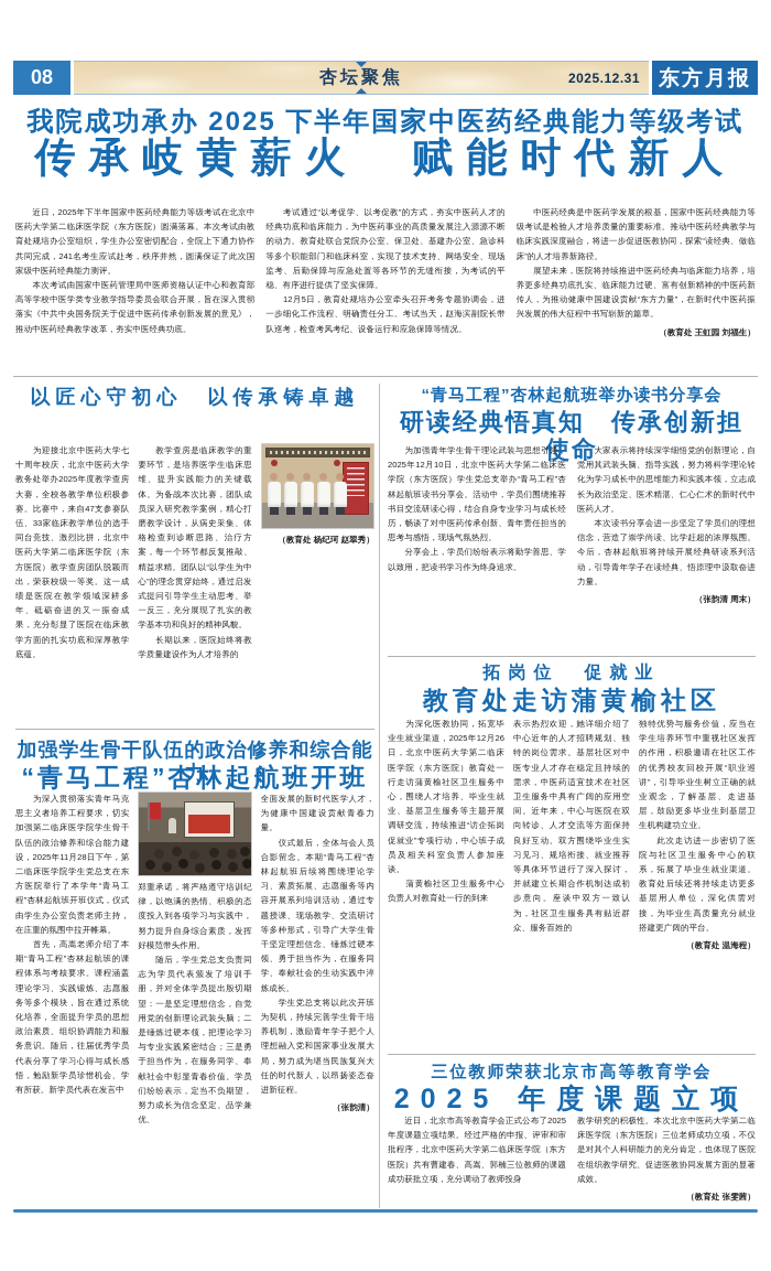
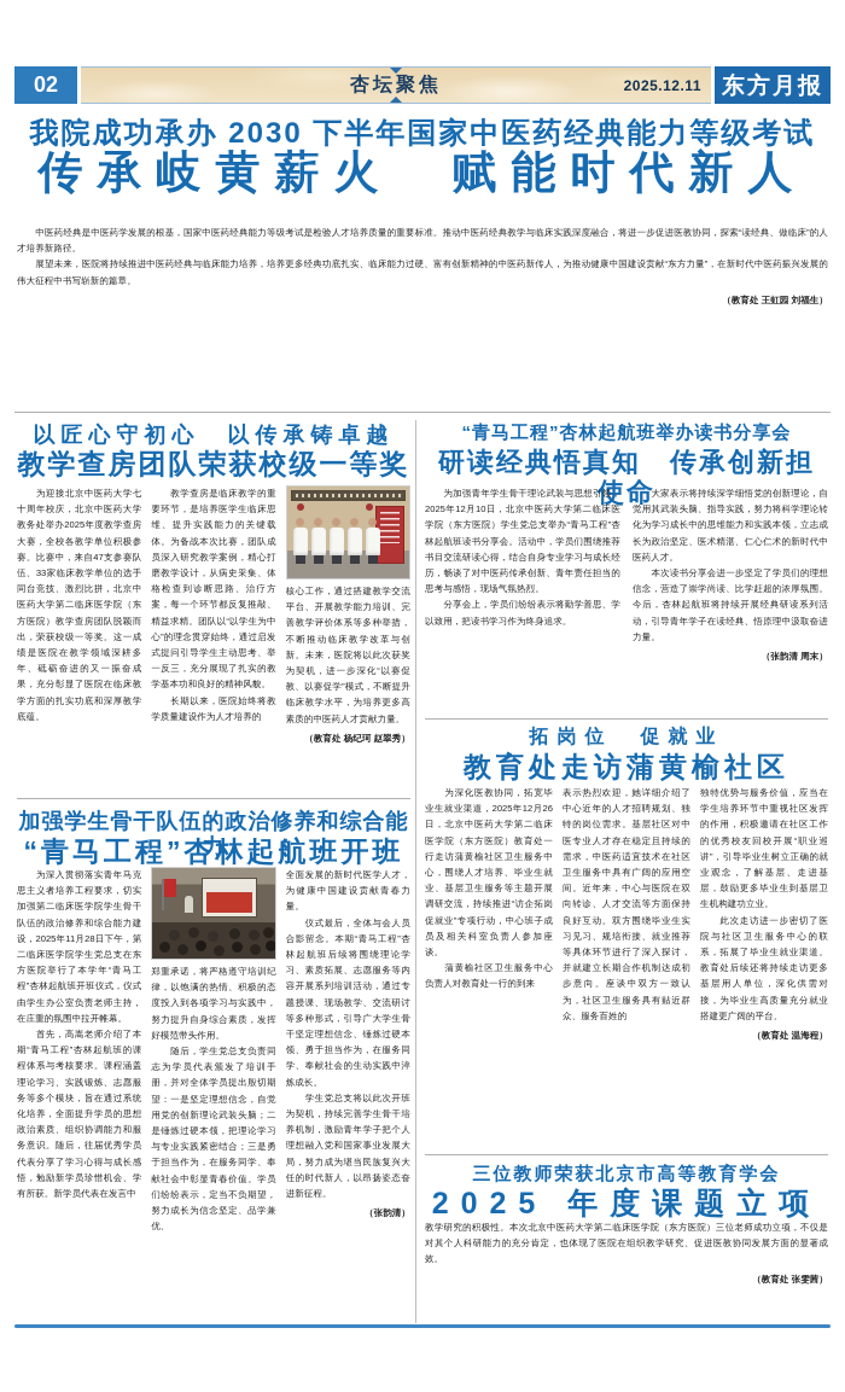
- 08
+ 02
  杏坛聚焦
- 2025.12.31
+ 2025.12.11
  东方月报
- 我院成功承办 2025 下半年国家中医药经典能力等级考试
+ 我院成功承办 2030 下半年国家中医药经典能力等级考试
  传承岐黄薪火 赋能时代新人
- 近日，2025年下半年国家中医药经典能力等级考试在北京中医药大学第二临床医学院（东方医院）圆满落幕。本次考试由教育处规培办公室组织，学生办公室密切配合，全院上下通力协作共同完成，241名考生应试赴考，秩序井然，圆满保证了此次国家级中医药经典能力测评。
- 本次考试由国家中医药管理局中医师资格认证中心和教育部高等学校中医学类专业教学指导委员会联合开展，旨在深入贯彻落实《中共中央国务院关于促进中医药传承创新发展的意见》，推动中医药经典教学改革，夯实中医经典功底。
- 考试通过“以考促学、以考促教”的方式，夯实中医药人才的经典功底和临床能力，为中医药事业的高质量发展注入源源不断的动力。教育处联合党院办公室、保卫处、基建办公室、急诊科等多个职能部门和临床科室，实现了技术支持、网络安全、现场监考、后勤保障与应急处置等各环节的无缝衔接，为考试的平稳、有序进行提供了坚实保障。
- 12月5日，教育处规培办公室牵头召开考务专题协调会，进一步细化工作流程、明确责任分工。考试当天，赵海滨副院长带队巡考，检查考风考纪、设备运行和应急保障等情况。
  中医药经典是中医药学发展的根基，国家中医药经典能力等级考试是检验人才培养质量的重要标准。推动中医药经典教学与临床实践深度融合，将进一步促进医教协同，探索“读经典、做临床”的人才培养新路径。
  展望未来，医院将持续推进中医药经典与临床能力培养，培养更多经典功底扎实、临床能力过硬、富有创新精神的中医药新传人，为推动健康中国建设贡献“东方力量”，在新时代中医药振兴发展的伟大征程中书写崭新的篇章。
  （教育处 王虹园 刘福生）
  以匠心守初心 以传承铸卓越
+ 教学查房团队荣获校级一等奖
  为迎接北京中医药大学七十周年校庆，北京中医药大学教务处举办2025年度教学查房大赛，全校各教学单位积极参赛。比赛中，来自47支参赛队伍、33家临床教学单位的选手同台竞技、激烈比拼，北京中医药大学第二临床医学院（东方医院）教学查房团队脱颖而出，荣获校级一等奖。这一成绩是医院在教学领域深耕多年、砥砺奋进的又一振奋成果，充分彰显了医院在临床教学方面的扎实功底和深厚教学底蕴。
  教学查房是临床教学的重要环节，是培养医学生临床思维、提升实践能力的关键载体。为备战本次比赛，团队成员深入研究教学案例，精心打磨教学设计，从病史采集、体格检查到诊断思路、治疗方案，每一个环节都反复推敲、精益求精。团队以“以学生为中心”的理念贯穿始终，通过启发式提问引导学生主动思考、举一反三，充分展现了扎实的教学基本功和良好的精神风貌。
  长期以来，医院始终将教学质量建设作为人才培养的
+ 核心工作，通过搭建教学交流平台、开展教学能力培训、完善教学评价体系等多种举措，不断推动临床教学改革与创新。未来，医院将以此次获奖为契机，进一步深化“以赛促教、以赛促学”模式，不断提升临床教学水平，为培养更多高素质的中医药人才贡献力量。
  （教育处 杨纪珂 赵翠秀）
  加强学生骨干队伍的政治修养和综合能力
  “青马工程”杏林起航班开班
  为深入贯彻落实青年马克思主义者培养工程要求，切实加强第二临床医学院学生骨干队伍的政治修养和综合能力建设，2025年11月28日下午，第二临床医学院学生党总支在东方医院举行了本学年“青马工程”杏林起航班开班仪式，仪式由学生办公室负责老师主持，在庄重的氛围中拉开帷幕。
  首先，高嵩老师介绍了本期“青马工程”杏林起航班的课程体系与考核要求。课程涵盖理论学习、实践锻炼、志愿服务等多个模块，旨在通过系统化培养，全面提升学员的思想政治素质、组织协调能力和服务意识。随后，往届优秀学员代表分享了学习心得与成长感悟，勉励新学员珍惜机会、学有所获。新学员代表在发言中
  郑重承诺，将严格遵守培训纪律，以饱满的热情、积极的态度投入到各项学习与实践中，努力提升自身综合素质，发挥好模范带头作用。
  随后，学生党总支负责同志为学员代表颁发了培训手册，并对全体学员提出殷切期望：一是坚定理想信念，自觉用党的创新理论武装头脑；二是锤炼过硬本领，把理论学习与专业实践紧密结合；三是勇于担当作为，在服务同学、奉献社会中彰显青春价值。学员们纷纷表示，定当不负期望，努力成长为信念坚定、品学兼优、
  全面发展的新时代医学人才，为健康中国建设贡献青春力量。
  仪式最后，全体与会人员合影留念。本期“青马工程”杏林起航班后续将围绕理论学习、素质拓展、志愿服务等内容开展系列培训活动，通过专题授课、现场教学、交流研讨等多种形式，引导广大学生骨干坚定理想信念、锤炼过硬本领、勇于担当作为，在服务同学、奉献社会的生动实践中淬炼成长。
  学生党总支将以此次开班为契机，持续完善学生骨干培养机制，激励青年学子把个人理想融入党和国家事业发展大局，努力成为堪当民族复兴大任的时代新人，以昂扬姿态奋进新征程。
  （张韵清）
  “青马工程”杏林起航班举办读书分享会
  研读经典悟真知 传承创新担使命
  为加强青年学生骨干理论武装与思想引领，2025年12月10日，北京中医药大学第二临床医学院（东方医院）学生党总支举办“青马工程”杏林起航班读书分享会。活动中，学员们围绕推荐书目交流研读心得，结合自身专业学习与成长经历，畅谈了对中医药传承创新、青年责任担当的思考与感悟，现场气氛热烈。
  分享会上，学员们纷纷表示将勤学善思、学以致用，把读书学习作为终身追求。
  大家表示将持续深学细悟党的创新理论，自觉用其武装头脑、指导实践，努力将科学理论转化为学习成长中的思维能力和实践本领，立志成长为政治坚定、医术精湛、仁心仁术的新时代中医药人才。
  本次读书分享会进一步坚定了学员们的理想信念，营造了崇学尚读、比学赶超的浓厚氛围。今后，杏林起航班将持续开展经典研读系列活动，引导青年学子在读经典、悟原理中汲取奋进力量。
  （张韵清 周末）
  拓岗位 促就业
  教育处走访蒲黄榆社区
  为深化医教协同，拓宽毕业生就业渠道，2025年12月26日，北京中医药大学第二临床医学院（东方医院）教育处一行走访蒲黄榆社区卫生服务中心，围绕人才培养、毕业生就业、基层卫生服务等主题开展调研交流，持续推进“访企拓岗促就业”专项行动，中心班子成员及相关科室负责人参加座谈。
  蒲黄榆社区卫生服务中心负责人对教育处一行的到来
  表示热烈欢迎，她详细介绍了中心近年的人才招聘规划、独特的岗位需求。基层社区对中医专业人才存在稳定且持续的需求，中医药适宜技术在社区卫生服务中具有广阔的应用空间。近年来，中心与医院在双向转诊、人才交流等方面保持良好互动。双方围绕毕业生实习见习、规培衔接、就业推荐等具体环节进行了深入探讨，并就建立长期合作机制达成初步意向。座谈中双方一致认为，社区卫生服务具有贴近群众、服务百姓的
  独特优势与服务价值，应当在学生培养环节中重视社区发挥的作用，积极邀请在社区工作的优秀校友回校开展“职业巡讲”，引导毕业生树立正确的就业观念，了解基层、走进基层，鼓励更多毕业生到基层卫生机构建功立业。
  此次走访进一步密切了医院与社区卫生服务中心的联系，拓展了毕业生就业渠道。教育处后续还将持续走访更多基层用人单位，深化供需对接，为毕业生高质量充分就业搭建更广阔的平台。
  （教育处 温海程）
  三位教师荣获北京市高等教育学会
  2025 年度课题立项
- 近日，北京市高等教育学会正式公布了2025年度课题立项结果。经过严格的申报、评审和审批程序，北京中医药大学第二临床医学院（东方医院）共有曹建春、高嵩、郭楠三位教师的课题成功获批立项，充分调动了教师投身
  教学研究的积极性。本次北京中医药大学第二临床医学院（东方医院）三位老师成功立项，不仅是对其个人科研能力的充分肯定，也体现了医院在组织教学研究、促进医教协同发展方面的显著成效。
  （教育处 张雯茜）
